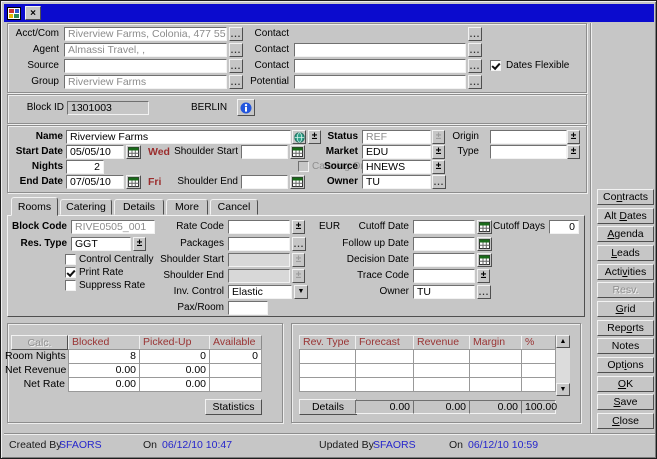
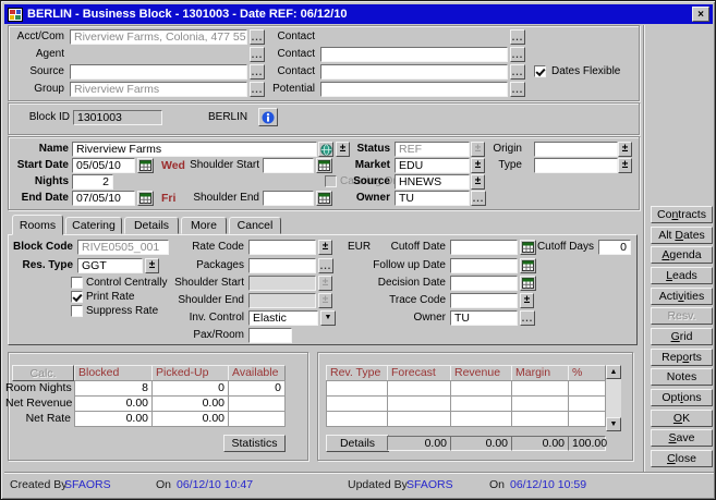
+ BERLIN - Business Block - 1301003 - Date REF: 06/12/10
  ×
  Acct/Com
  Riverview Farms, Colonia, 477 55
  ...
  Agent
- Almassi Travel, ,
  ...
  Source
  ...
  Group
  Riverview Farms
  ...
  Contact
  ...
  Contact
  ...
  Contact
  ...
  Potential
  ...
  Dates Flexible
  Block ID
  1301003
  BERLIN
  Name
  Riverview Farms
  ±
  Status
  REF
  ±
  Origin
  ±
  Start Date
  05/05/10
  Wed
  Shoulder Start
  Market
  EDU
  ±
  Type
  ±
  Nights
  2
  Catering O
  Source
  HNEWS
  ±
  End Date
  07/05/10
  Fri
  Shoulder End
  Owner
  TU
  ...
  Rooms
  Catering
  Details
  More
  Cancel
  Block Code
  RIVE0505_001
  Res. Type
  GGT
  ±
  Control Centrally
  Print Rate
  Suppress Rate
  Rate Code
  ±
  EUR
  Packages
  ...
  Shoulder Start
  ±
  Shoulder End
  ±
  Inv. Control
  Elastic
  Pax/Room
  Cutoff Date
  Cutoff Days
  0
  Follow up Date
  Decision Date
  Trace Code
  ±
  Owner
  TU
  ...
  Calc.
  Blocked
  Picked-Up
  Available
  Room Nights
  8
  0
  0
  Net Revenue
  0.00
  0.00
  Net Rate
  0.00
  0.00
  Statistics
  Rev. Type
  Forecast
  Revenue
  Margin
  %
  Details
  0.00
  0.00
  0.00
  100.00
  Contracts
  Alt Dates
  Agenda
  Leads
  Activities
  Resv.
  Grid
  Reports
  Notes
  Options
  OK
  Save
  Close
  Created By
  SFAORS
  On
  06/12/10 10:47
  Updated By
  SFAORS
  On
  06/12/10 10:59
